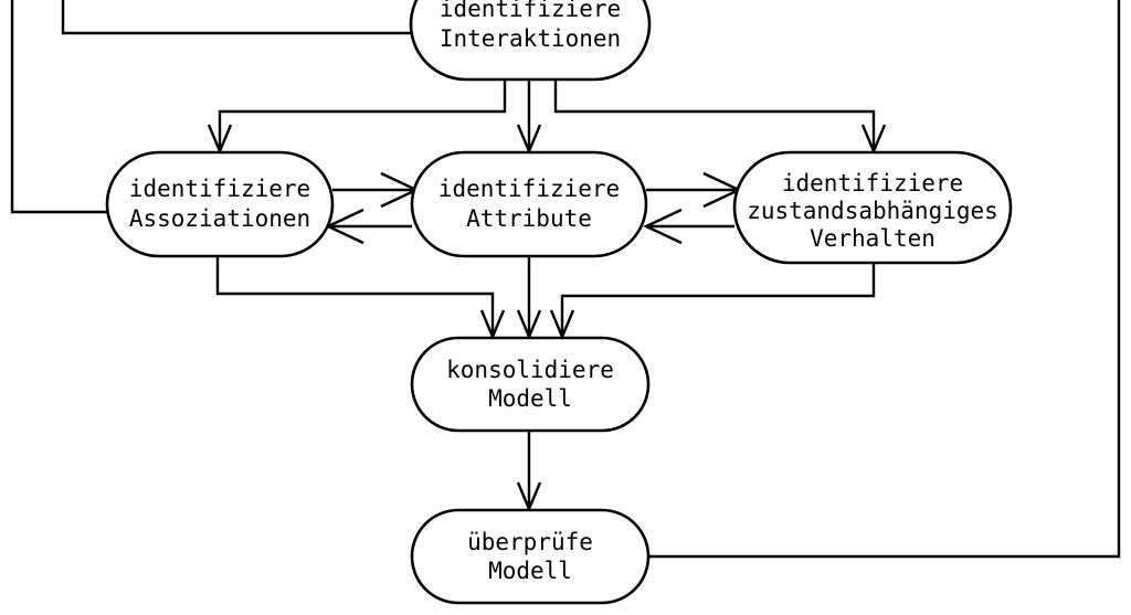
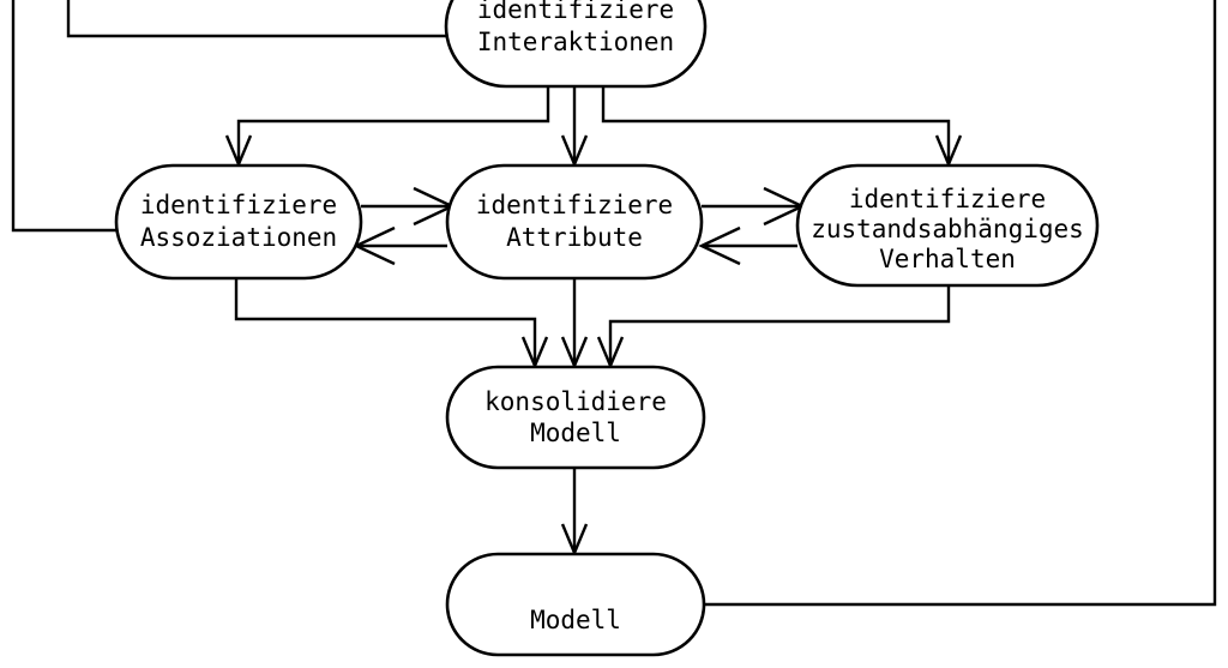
  identifiziere
  Interaktionen
  identifiziere
  Assoziationen
  identifiziere
  Attribute
  identifiziere
  zustandsabhängiges
  Verhalten
  konsolidiere
  Modell
- überprüfe
  Modell
